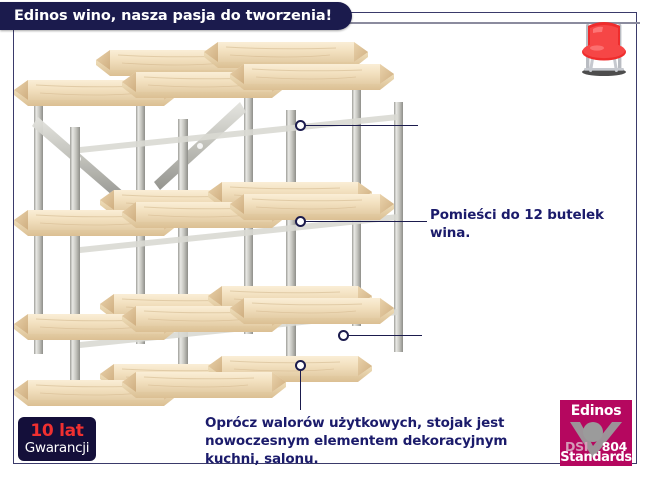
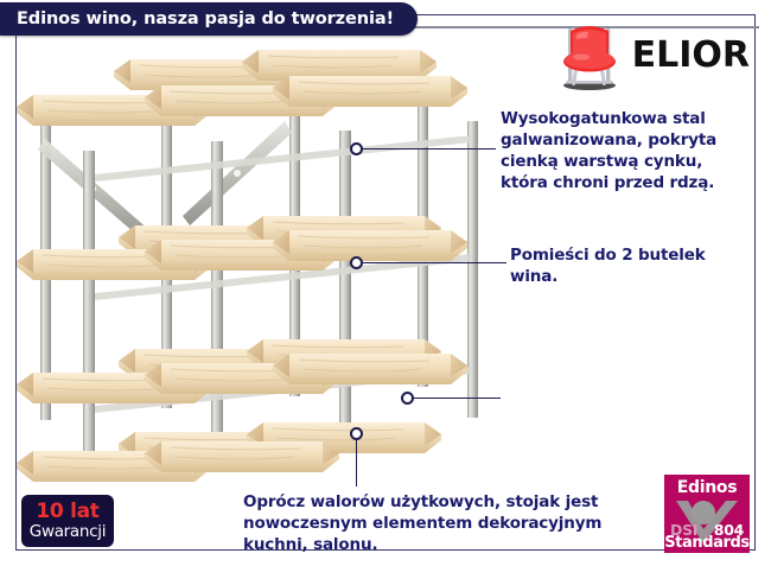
  Edinos wino, nasza pasja do tworzenia!
+ ELIOR
+ Wysokogatunkowa stal galwanizowana, pokryta cienką warstwą cynku, która chroni przed rdzą.
- Pomieści do 12 butelek wina.
+ Pomieści do 2 butelek wina.
  Oprócz walorów użytkowych, stojak jest nowoczesnym elementem dekoracyjnym kuchni, salonu.
  10 lat
  Gwarancji
  Edinos
  DSI
  804
  Standards
